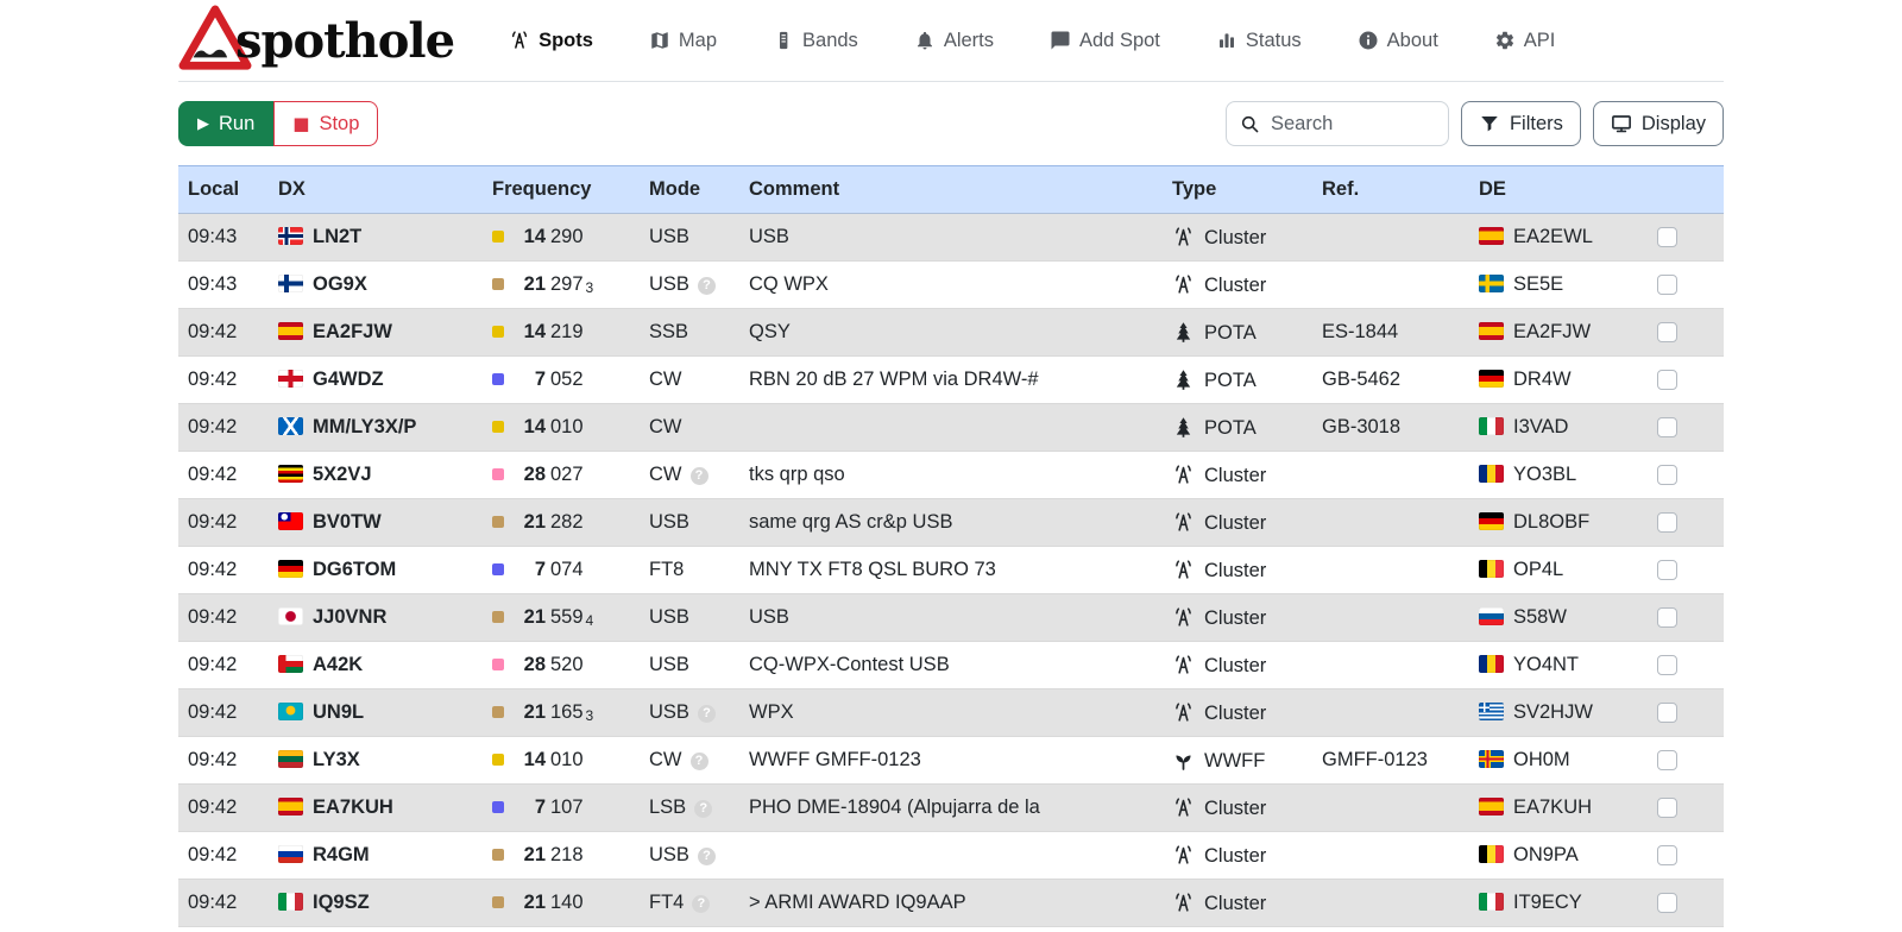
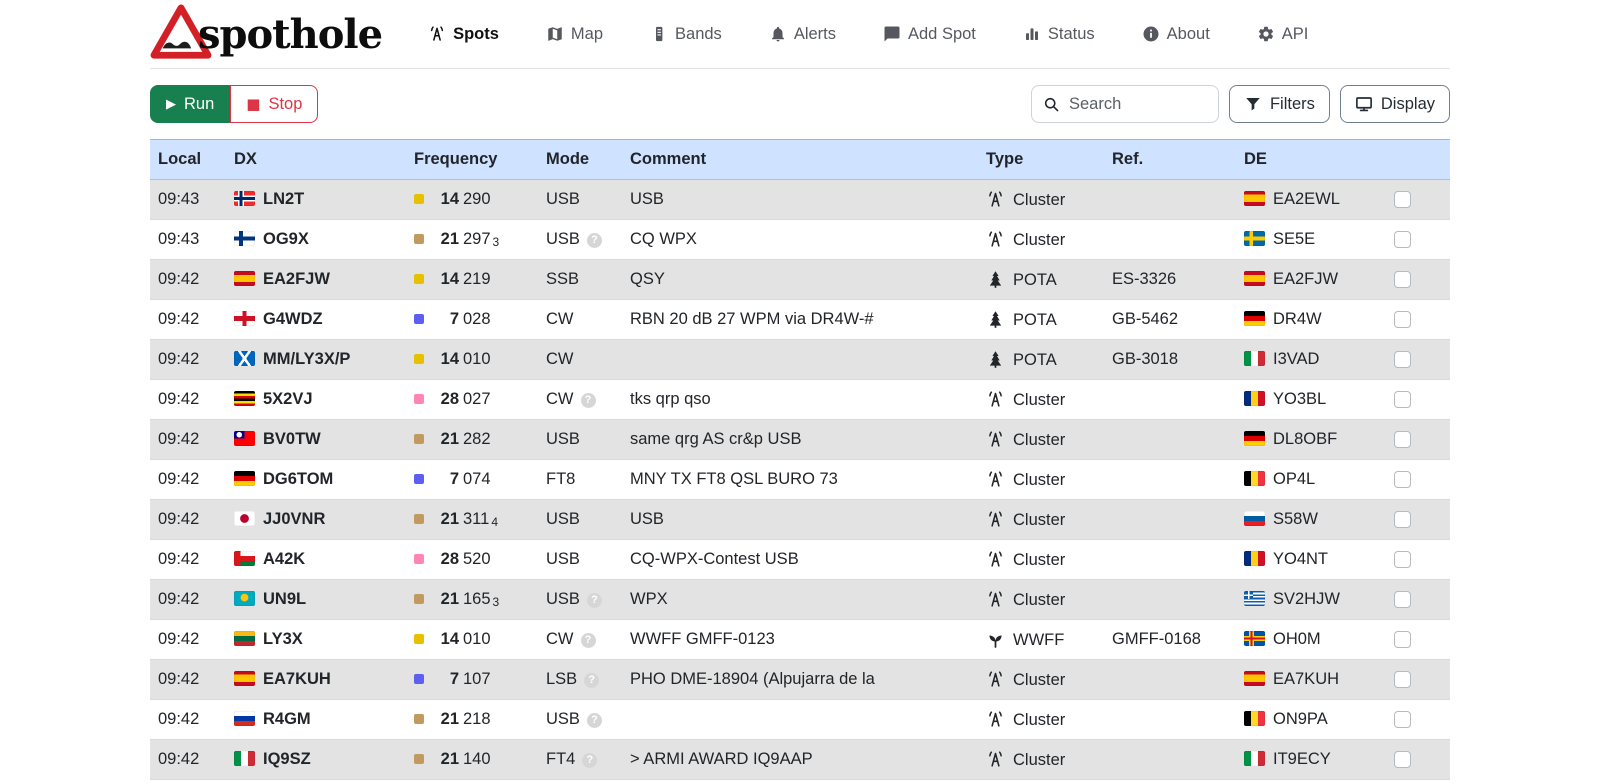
  spothole
  Spots
  Map
  Bands
  Alerts
  Add Spot
  Status
  About
  API
  ▶
  Run
  ■
  Stop
  Search
  Filters
  Display
  Local	DX	Frequency	Mode	Comment	Type	Ref.	DE
  09:43	LN2T	14 290	USB	USB	Cluster		EA2EWL
  09:43	OG9X	21 297 3	USB ?	CQ WPX	Cluster		SE5E
- 09:42	EA2FJW	14 219	SSB	QSY	POTA	ES-1844	EA2FJW
+ 09:42	EA2FJW	14 219	SSB	QSY	POTA	ES-3326	EA2FJW
- 09:42	G4WDZ	7 052	CW	RBN 20 dB 27 WPM via DR4W-#	POTA	GB-5462	DR4W
+ 09:42	G4WDZ	7 028	CW	RBN 20 dB 27 WPM via DR4W-#	POTA	GB-5462	DR4W
  09:42	MM/LY3X/P	14 010	CW		POTA	GB-3018	I3VAD
  09:42	5X2VJ	28 027	CW ?	tks qrp qso	Cluster		YO3BL
  09:42	BV0TW	21 282	USB	same qrg AS cr&p USB	Cluster		DL8OBF
  09:42	DG6TOM	7 074	FT8	MNY TX FT8 QSL BURO 73	Cluster		OP4L
- 09:42	JJ0VNR	21 559 4	USB	USB	Cluster		S58W
+ 09:42	JJ0VNR	21 311 4	USB	USB	Cluster		S58W
  09:42	A42K	28 520	USB	CQ-WPX-Contest USB	Cluster		YO4NT
  09:42	UN9L	21 165 3	USB ?	WPX	Cluster		SV2HJW
- 09:42	LY3X	14 010	CW ?	WWFF GMFF-0123	WWFF	GMFF-0123	OH0M
+ 09:42	LY3X	14 010	CW ?	WWFF GMFF-0123	WWFF	GMFF-0168	OH0M
  09:42	EA7KUH	7 107	LSB ?	PHO DME-18904 (Alpujarra de la	Cluster		EA7KUH
  09:42	R4GM	21 218	USB ?		Cluster		ON9PA
  09:42	IQ9SZ	21 140	FT4 ?	> ARMI AWARD IQ9AAP	Cluster		IT9ECY
